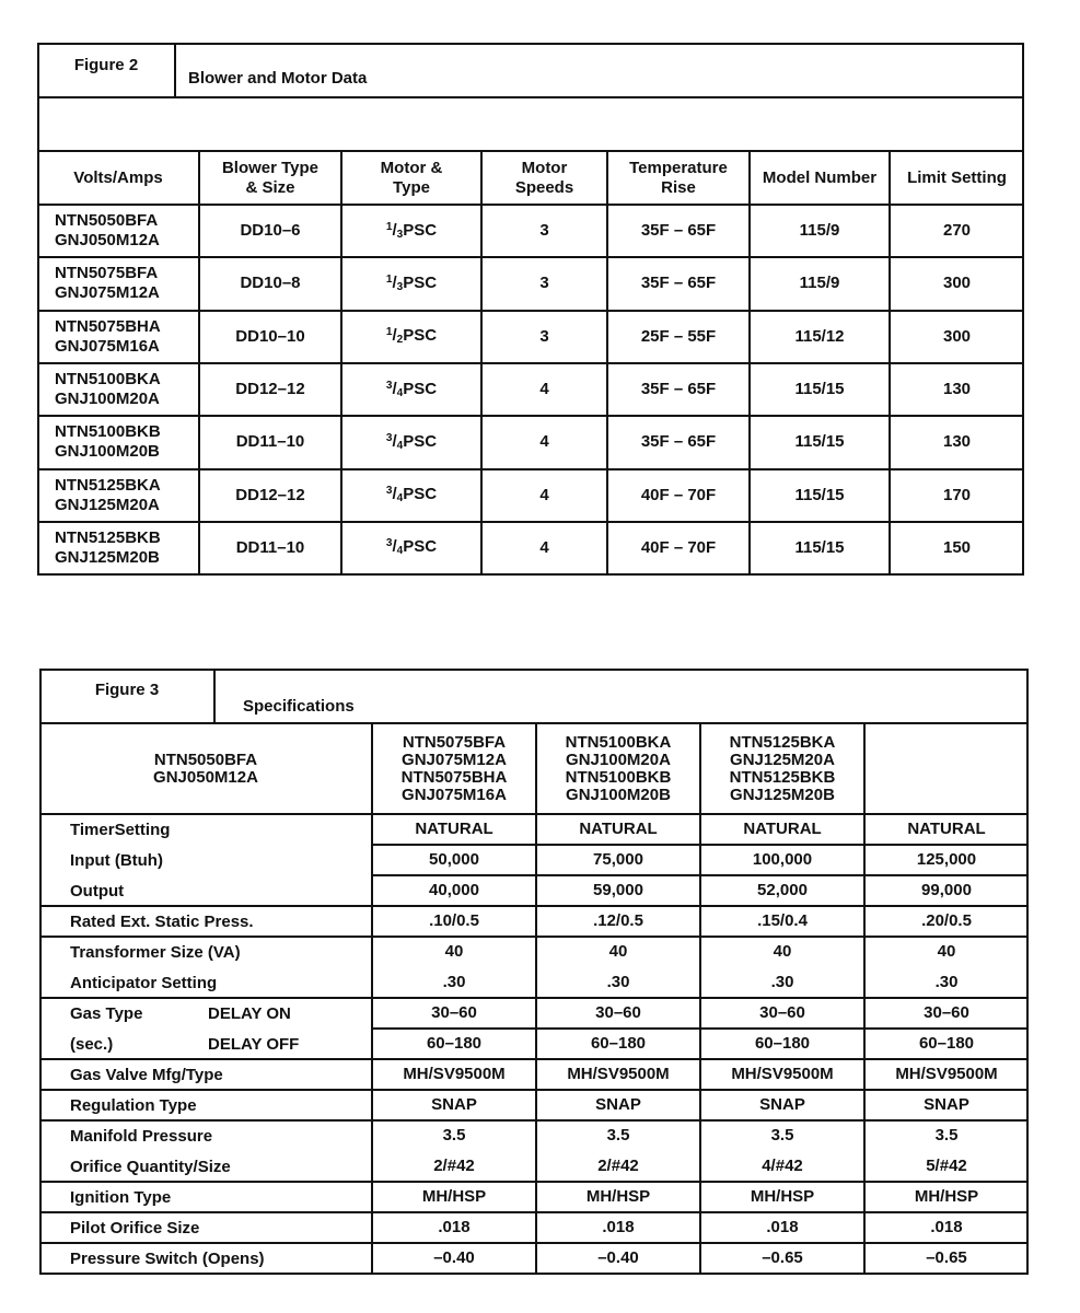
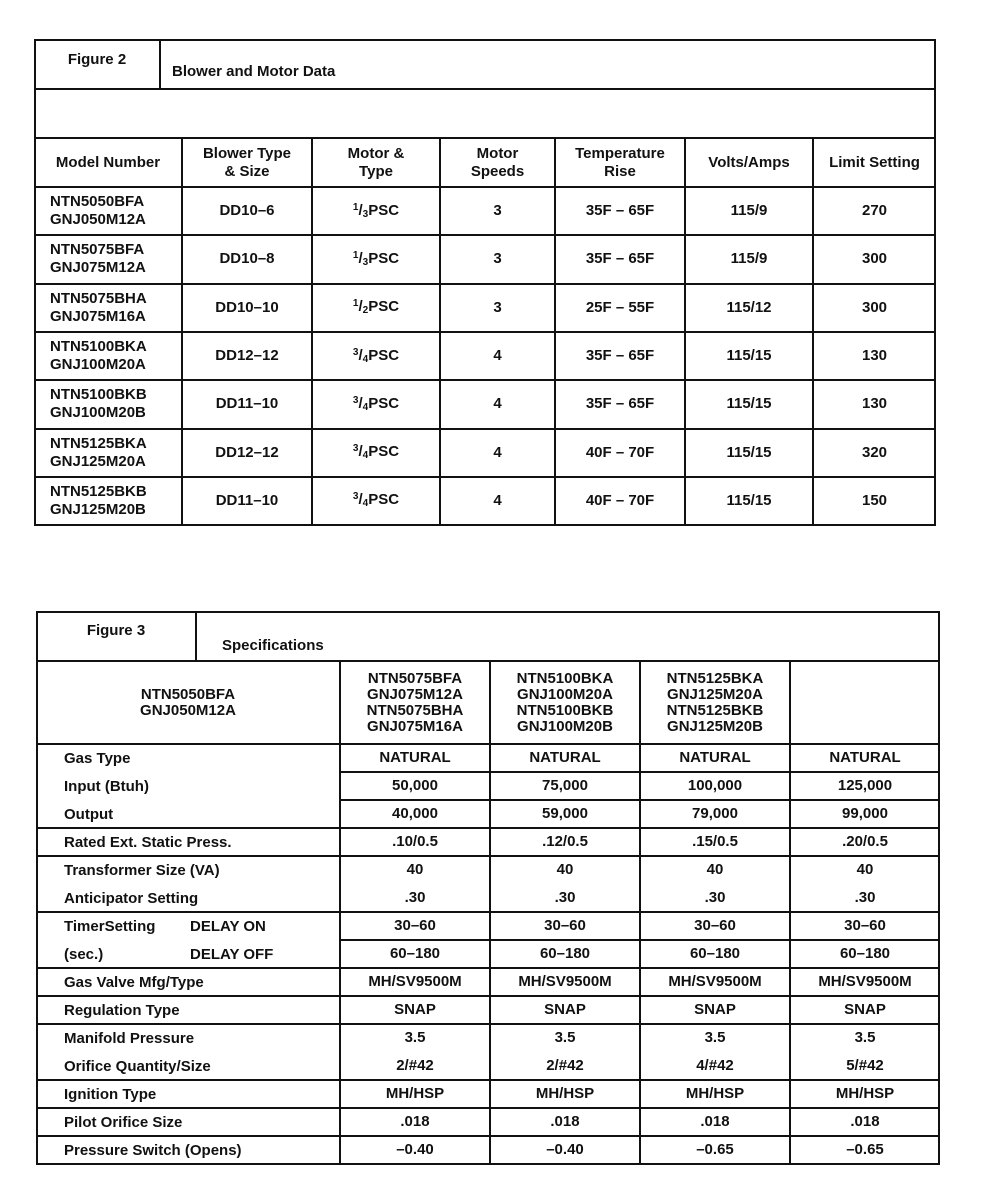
  Figure 2
  Blower and Motor Data
- Volts/Amps
+ Model Number
  Blower Type
  & Size
  Motor &
  Type
  Motor
  Speeds
  Temperature
  Rise
- Model Number
+ Volts/Amps
  Limit Setting
  NTN5050BFA
  GNJ050M12A
  DD10–6
  1/3PSC
  3
  35F – 65F
  115/9
  270
  NTN5075BFA
  GNJ075M12A
  DD10–8
  1/3PSC
  3
  35F – 65F
  115/9
  300
  NTN5075BHA
  GNJ075M16A
  DD10–10
  1/2PSC
  3
  25F – 55F
  115/12
  300
  NTN5100BKA
  GNJ100M20A
  DD12–12
  3/4PSC
  4
  35F – 65F
  115/15
  130
  NTN5100BKB
  GNJ100M20B
  DD11–10
  3/4PSC
  4
  35F – 65F
  115/15
  130
  NTN5125BKA
  GNJ125M20A
  DD12–12
  3/4PSC
  4
  40F – 70F
  115/15
- 170
+ 320
  NTN5125BKB
  GNJ125M20B
  DD11–10
  3/4PSC
  4
  40F – 70F
  115/15
  150
  Figure 3
  Specifications
  NTN5050BFA
  GNJ050M12A
  NTN5075BFA
  GNJ075M12A
  NTN5075BHA
  GNJ075M16A
  NTN5100BKA
  GNJ100M20A
  NTN5100BKB
  GNJ100M20B
  NTN5125BKA
  GNJ125M20A
  NTN5125BKB
  GNJ125M20B
- TimerSetting
+ Gas Type
  NATURAL
  NATURAL
  NATURAL
  NATURAL
  Input (Btuh)
  50,000
  75,000
  100,000
  125,000
  Output
  40,000
  59,000
- 52,000
+ 79,000
  99,000
  Rated Ext. Static Press.
  .10/0.5
  .12/0.5
- .15/0.4
+ .15/0.5
  .20/0.5
  Transformer Size (VA)
  40
  40
  40
  40
  Anticipator Setting
  .30
  .30
  .30
  .30
- Gas Type
+ TimerSetting
  DELAY ON
  30–60
  30–60
  30–60
  30–60
  (sec.)
  DELAY OFF
  60–180
  60–180
  60–180
  60–180
  Gas Valve Mfg/Type
  MH/SV9500M
  MH/SV9500M
  MH/SV9500M
  MH/SV9500M
  Regulation Type
  SNAP
  SNAP
  SNAP
  SNAP
  Manifold Pressure
  3.5
  3.5
  3.5
  3.5
  Orifice Quantity/Size
  2/#42
  2/#42
  4/#42
  5/#42
  Ignition Type
  MH/HSP
  MH/HSP
  MH/HSP
  MH/HSP
  Pilot Orifice Size
  .018
  .018
  .018
  .018
  Pressure Switch (Opens)
  –0.40
  –0.40
  –0.65
  –0.65
